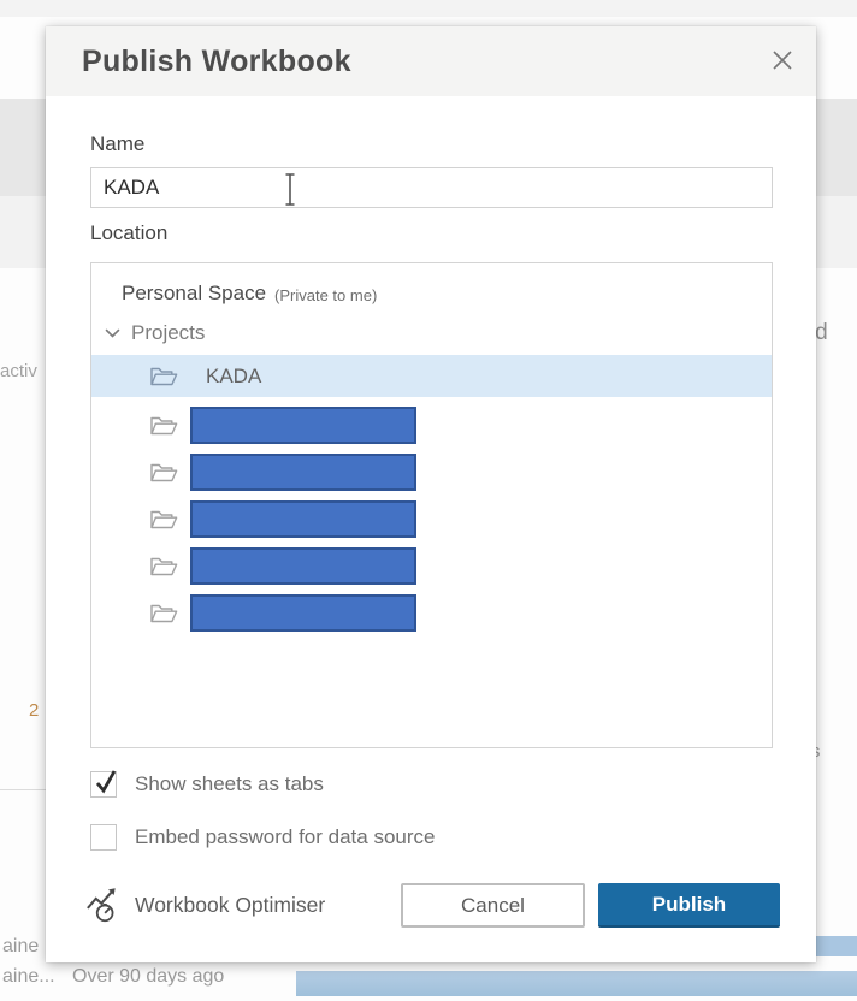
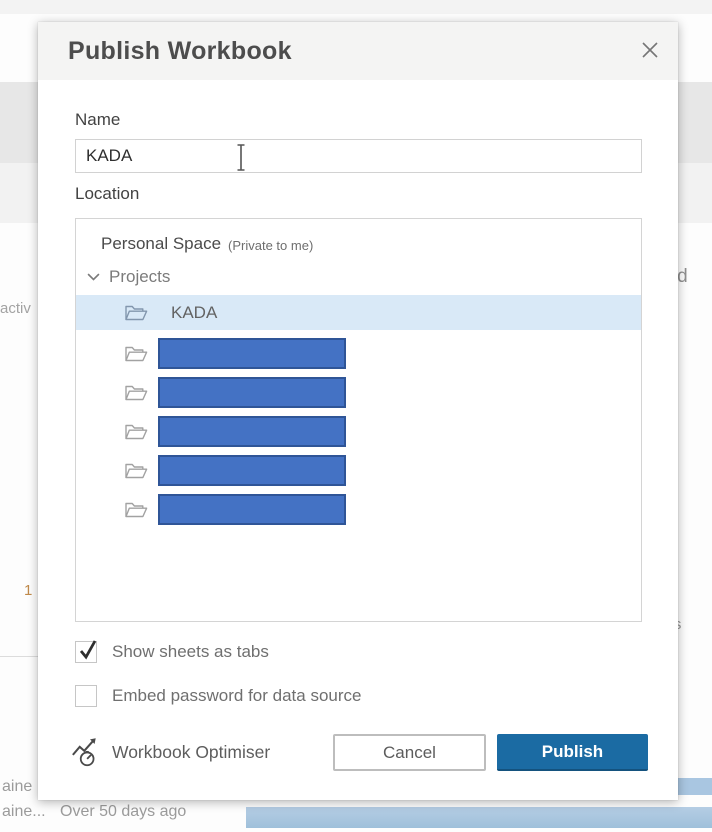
  activ
- 2
+ 1
  aine
  aine...
- Over 90 days ago
+ Over 50 days ago
  Publish Workbook
  Name
  KADA
  Location
  Personal Space
  (Private to me)
  Projects
  KADA
  Show sheets as tabs
  Embed password for data source
  Workbook Optimiser
  Cancel
  Publish
